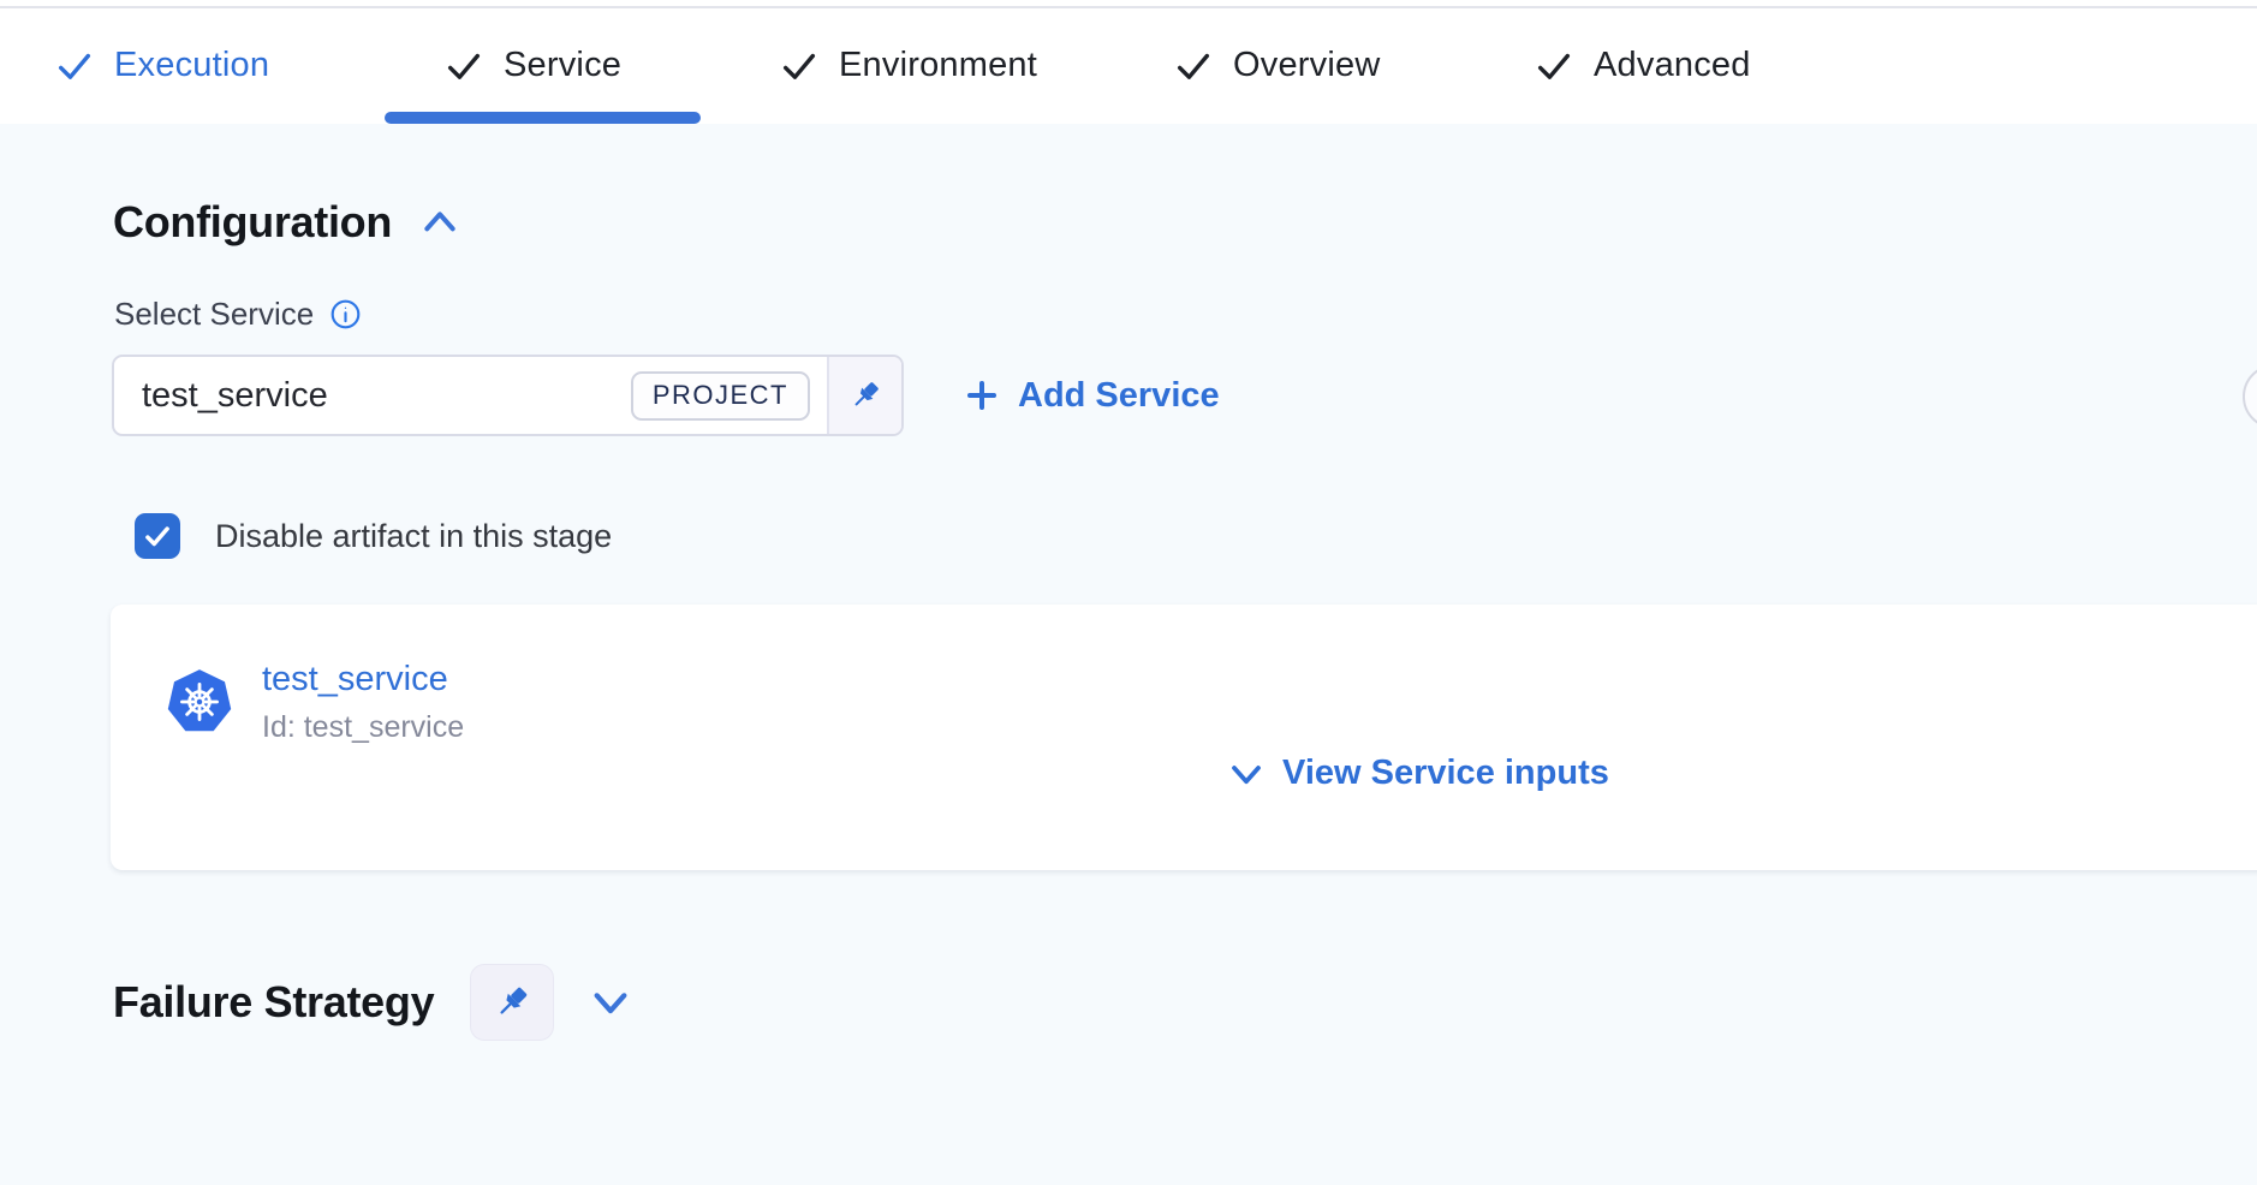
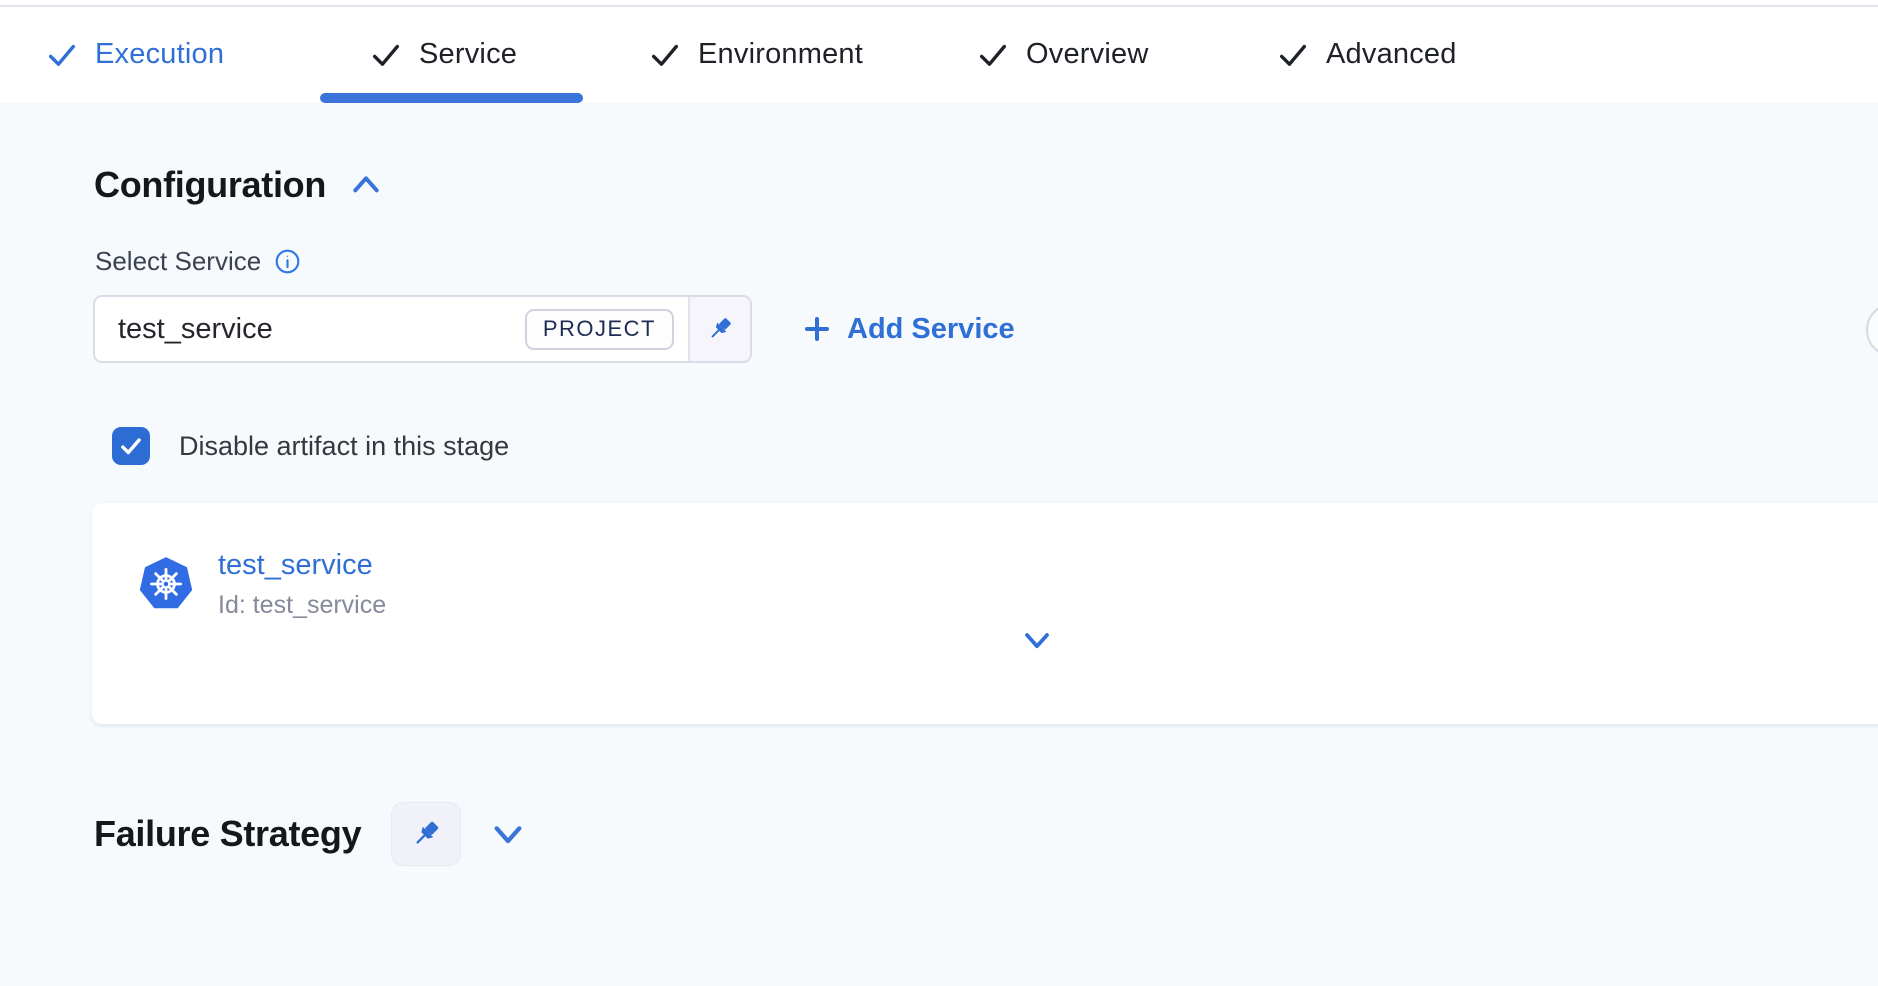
  Execution
  Service
  Environment
  Overview
  Advanced
  Configuration
  Select Service
  test_service
  PROJECT
  Add Service
  Disable artifact in this stage
  test_service
  Id: test_service
- View Service inputs
  Failure Strategy
